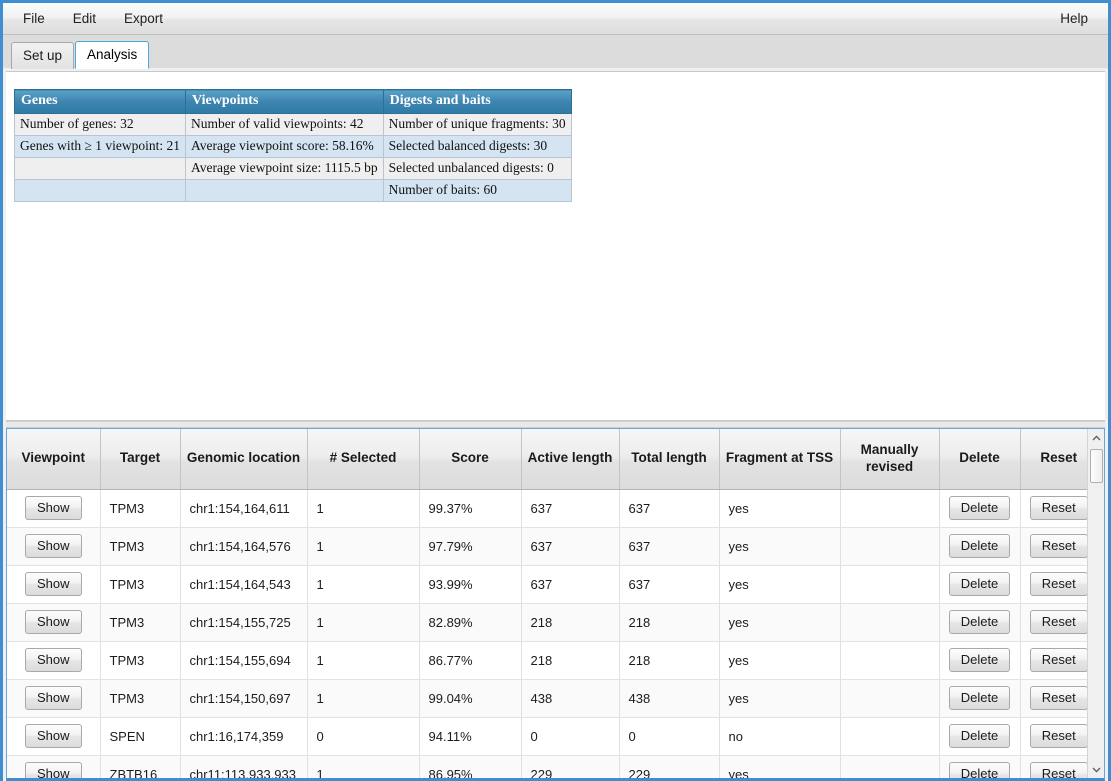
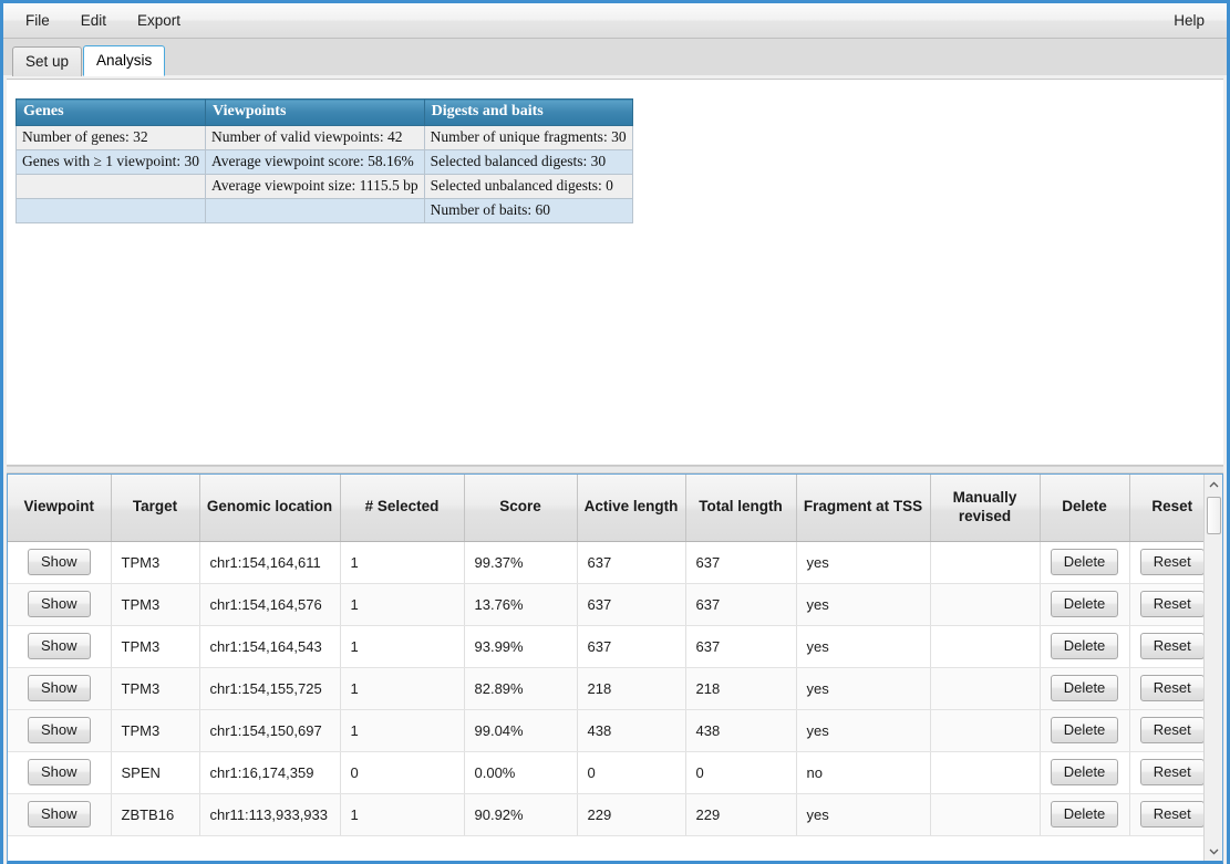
  File
  Edit
  Export
  Help
  Set up
  Analysis
  Genes	Viewpoints	Digests and baits
  Number of genes: 32	Number of valid viewpoints: 42	Number of unique fragments: 30
- Genes with ≥ 1 viewpoint: 21	Average viewpoint score: 58.16%	Selected balanced digests: 30
+ Genes with ≥ 1 viewpoint: 30	Average viewpoint score: 58.16%	Selected balanced digests: 30
  	Average viewpoint size: 1115.5 bp	Selected unbalanced digests: 0
  		Number of baits: 60
  Viewpoint	Target	Genomic location	# Selected	Score	Active length	Total length	Fragment at TSS	Manually revised	Delete	Reset
  Show	TPM3	chr1:154,164,611	1	99.37%	637	637	yes		Delete	Reset
- Show	TPM3	chr1:154,164,576	1	97.79%	637	637	yes		Delete	Reset
+ Show	TPM3	chr1:154,164,576	1	13.76%	637	637	yes		Delete	Reset
  Show	TPM3	chr1:154,164,543	1	93.99%	637	637	yes		Delete	Reset
  Show	TPM3	chr1:154,155,725	1	82.89%	218	218	yes		Delete	Reset
- Show	TPM3	chr1:154,155,694	1	86.77%	218	218	yes		Delete	Reset
  Show	TPM3	chr1:154,150,697	1	99.04%	438	438	yes		Delete	Reset
- Show	SPEN	chr1:16,174,359	0	94.11%	0	0	no		Delete	Reset
+ Show	SPEN	chr1:16,174,359	0	0.00%	0	0	no		Delete	Reset
- Show	ZBTB16	chr11:113,933,933	1	86.95%	229	229	yes		Delete	Reset
+ Show	ZBTB16	chr11:113,933,933	1	90.92%	229	229	yes		Delete	Reset
